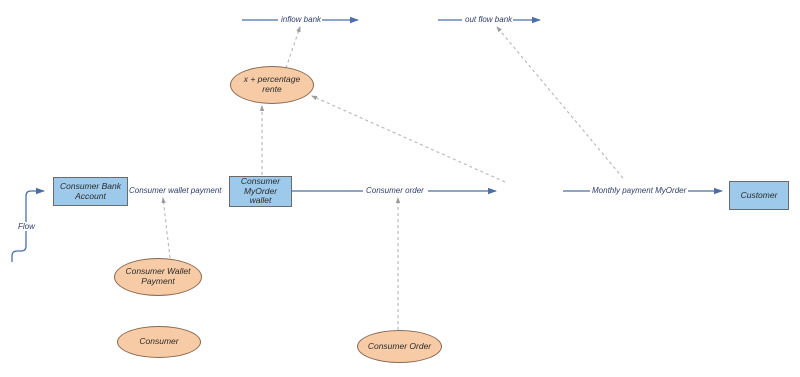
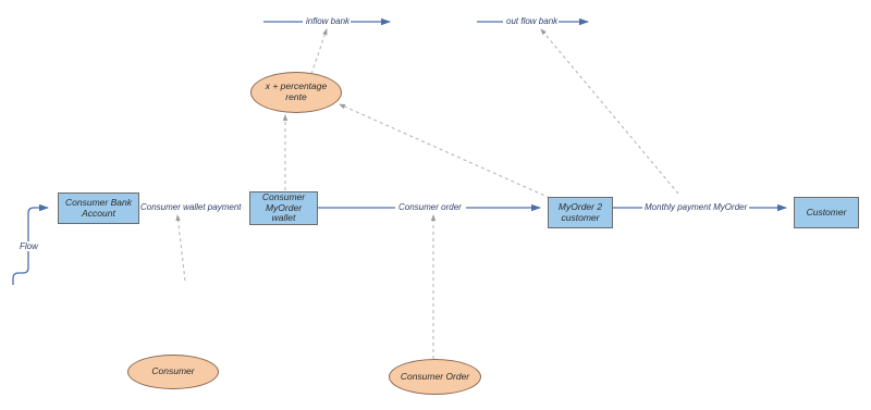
  Consumer Bank
  Account
  Consumer
  MyOrder
  wallet
+ MyOrder 2
+ customer
  Customer
  x + percentage
  rente
- Consumer Wallet
- Payment
  Consumer
  Consumer Order
  inflow bank
  out flow bank
  Consumer wallet payment
  Consumer order
  Monthly payment MyOrder
  Flow
